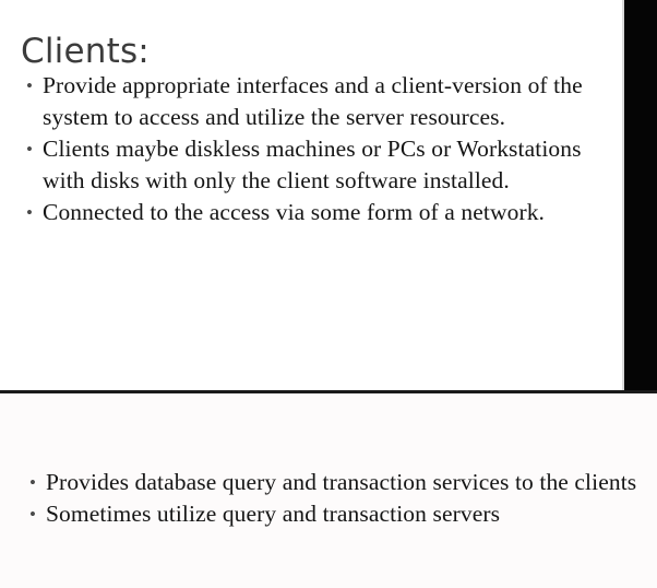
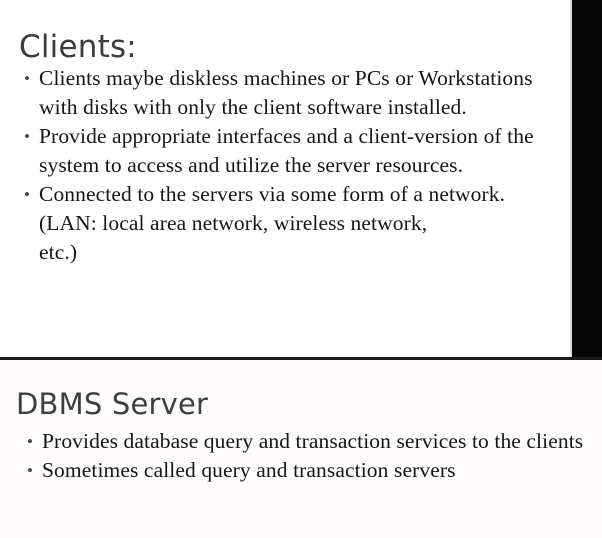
  Clients:
  •
- Provide appropriate interfaces and a client-version of the system to access and utilize the server resources.
+ Clients maybe diskless machines or PCs or Workstations with disks with only the client software installed.
  •
- Clients maybe diskless machines or PCs or Workstations with disks with only the client software installed.
+ Provide appropriate interfaces and a client-version of the system to access and utilize the server resources.
  •
- Connected to the access via some form of a network.
+ Connected to the servers via some form of a network.
+ (LAN: local area network, wireless network,
+ etc.)
+ DBMS Server
  •
  Provides database query and transaction services to the clients
  •
- Sometimes utilize query and transaction servers
+ Sometimes called query and transaction servers
